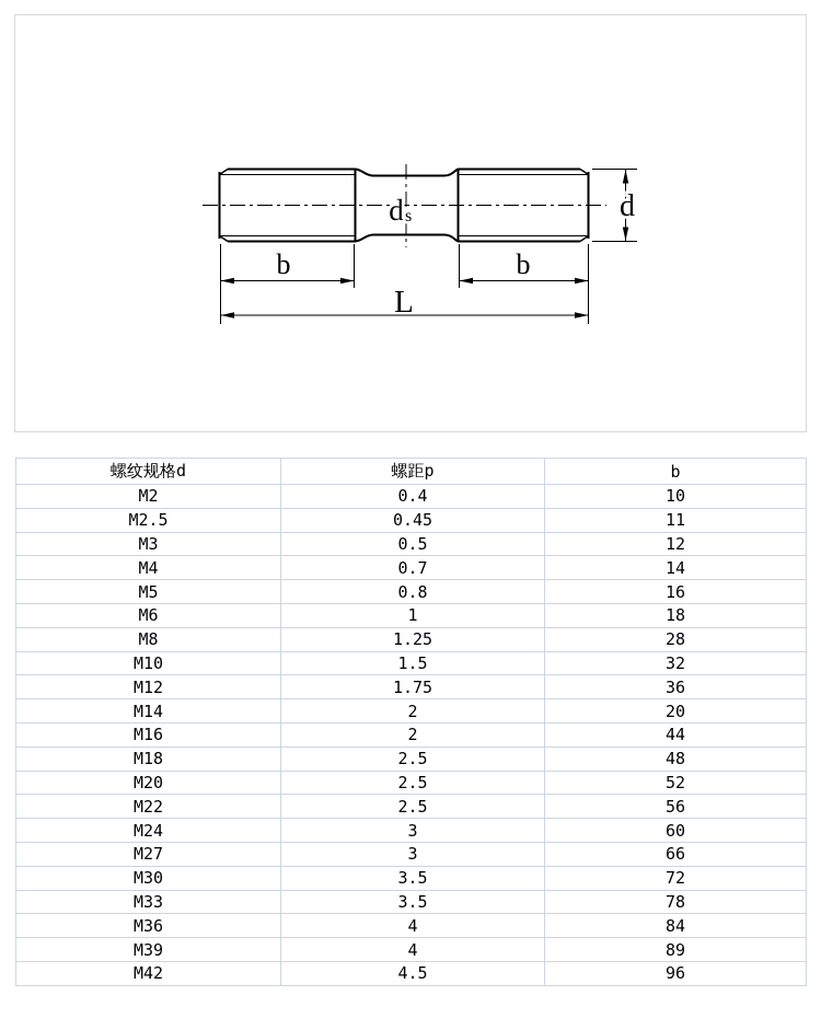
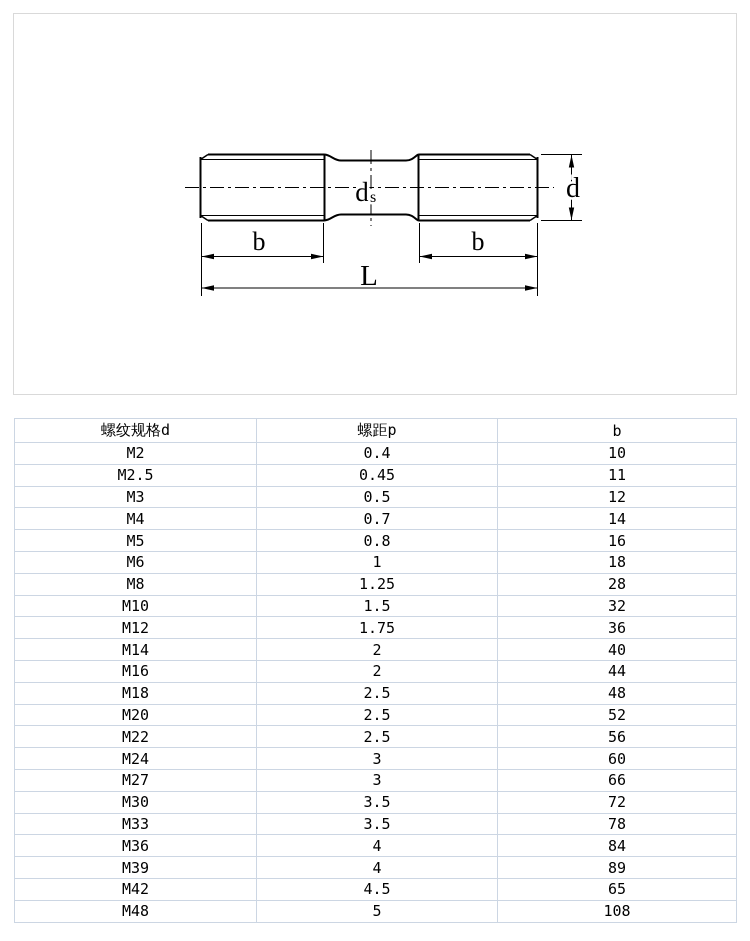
  d
  s
  d
  b
  b
  L
  螺纹规格d	螺距p	b
  M2	0.4	10
  M2.5	0.45	11
  M3	0.5	12
  M4	0.7	14
  M5	0.8	16
  M6	1	18
  M8	1.25	28
  M10	1.5	32
  M12	1.75	36
- M14	2	20
+ M14	2	40
  M16	2	44
  M18	2.5	48
  M20	2.5	52
  M22	2.5	56
  M24	3	60
  M27	3	66
  M30	3.5	72
  M33	3.5	78
  M36	4	84
  M39	4	89
- M42	4.5	96
+ M42	4.5	65
+ M48	5	108
